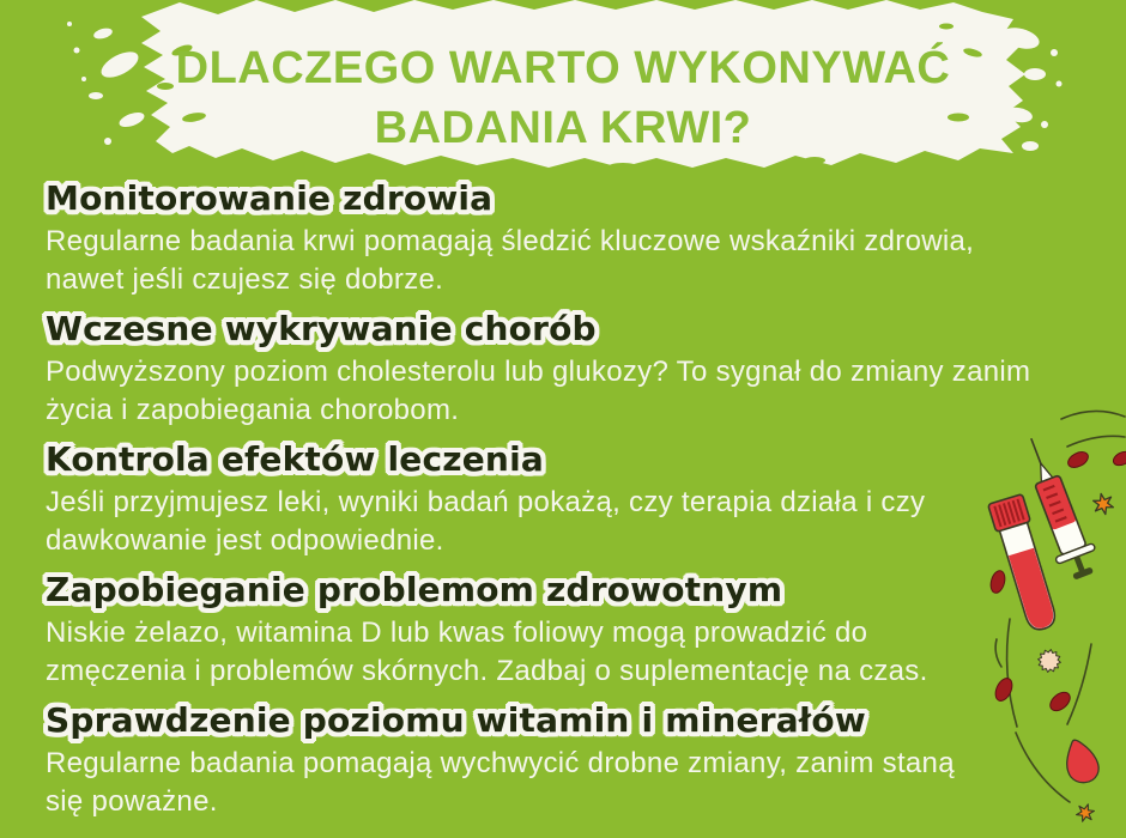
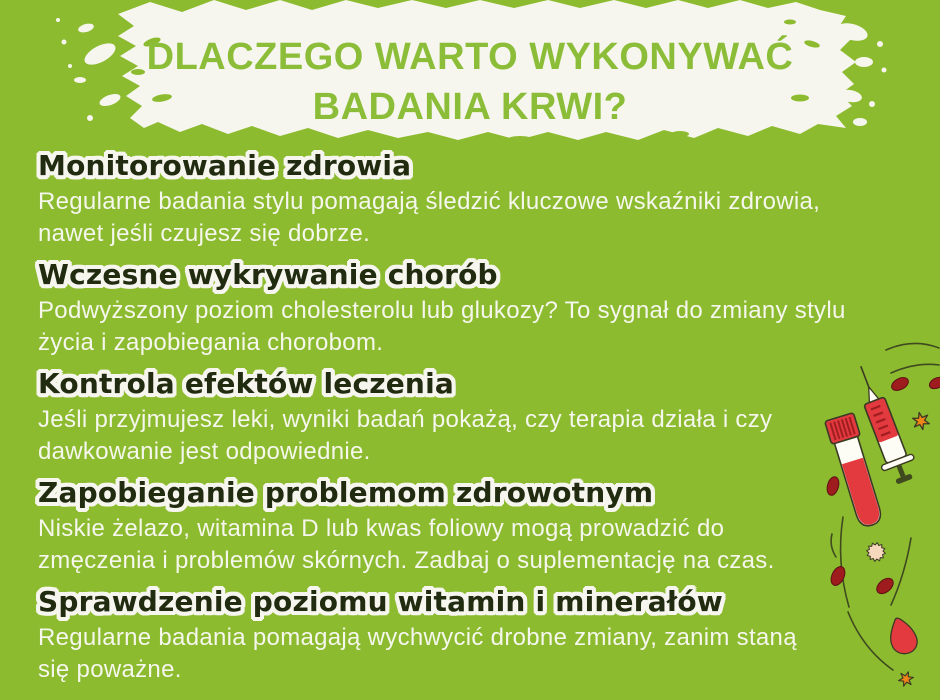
  DLACZEGO WARTO WYKONYWAĆ
  BADANIA KRWI?
  Monitorowanie zdrowia
- Regularne badania krwi pomagają śledzić kluczowe wskaźniki zdrowia,
+ Regularne badania stylu pomagają śledzić kluczowe wskaźniki zdrowia,
  nawet jeśli czujesz się dobrze.
  Wczesne wykrywanie chorób
- Podwyższony poziom cholesterolu lub glukozy? To sygnał do zmiany zanim
+ Podwyższony poziom cholesterolu lub glukozy? To sygnał do zmiany stylu
  życia i zapobiegania chorobom.
  Kontrola efektów leczenia
  Jeśli przyjmujesz leki, wyniki badań pokażą, czy terapia działa i czy
  dawkowanie jest odpowiednie.
  Zapobieganie problemom zdrowotnym
  Niskie żelazo, witamina D lub kwas foliowy mogą prowadzić do
  zmęczenia i problemów skórnych. Zadbaj o suplementację na czas.
  Sprawdzenie poziomu witamin i minerałów
  Regularne badania pomagają wychwycić drobne zmiany, zanim staną
  się poważne.
